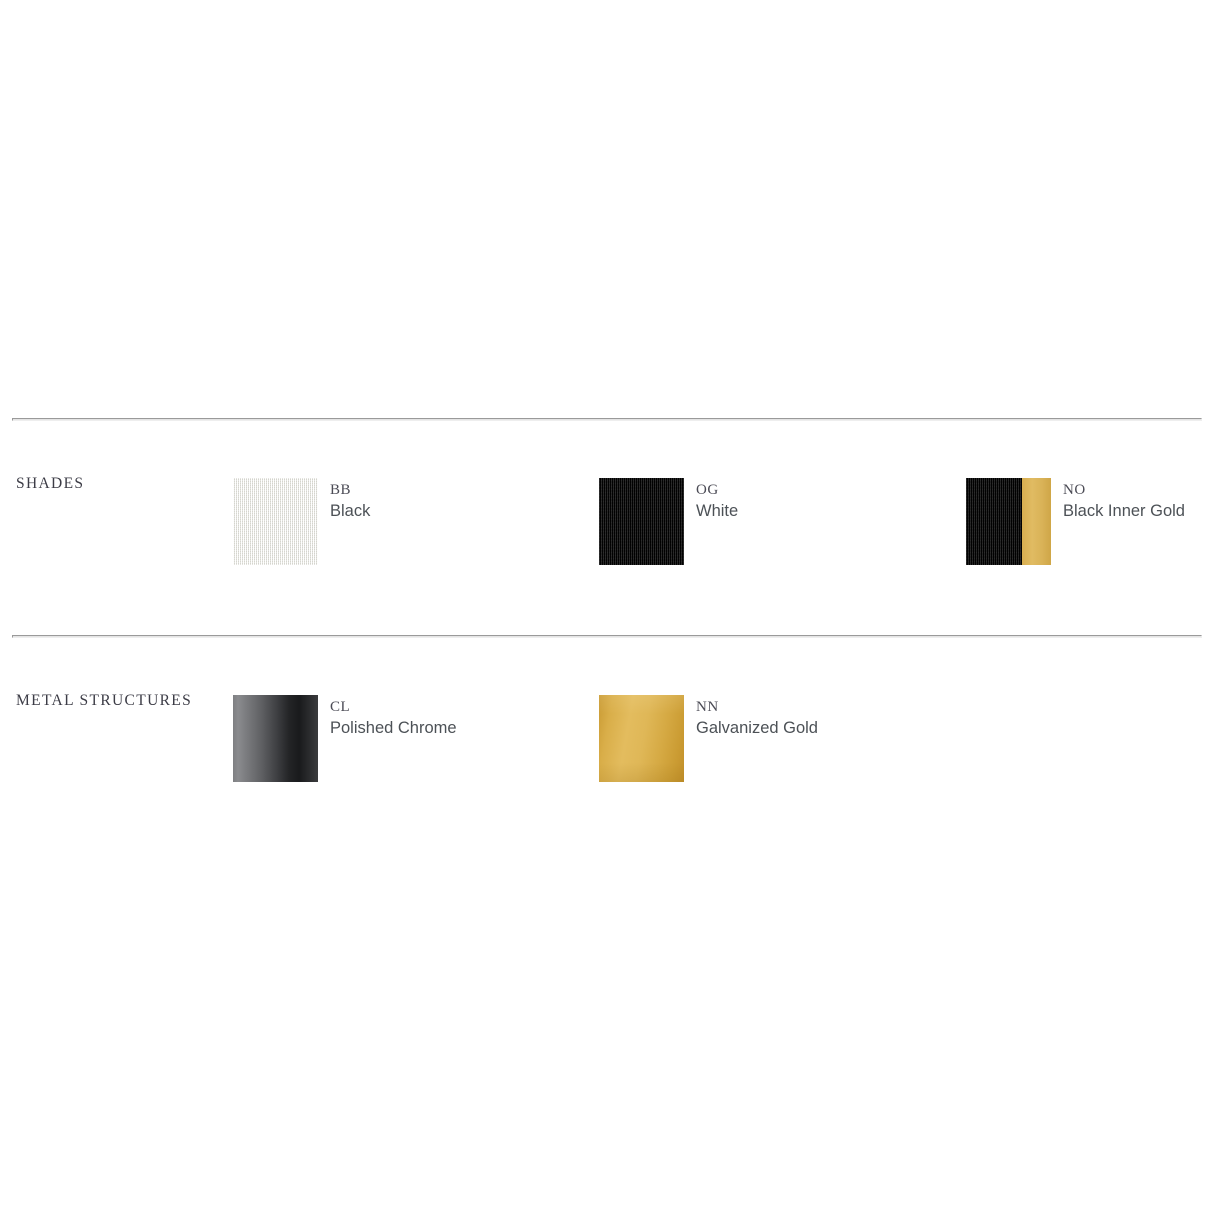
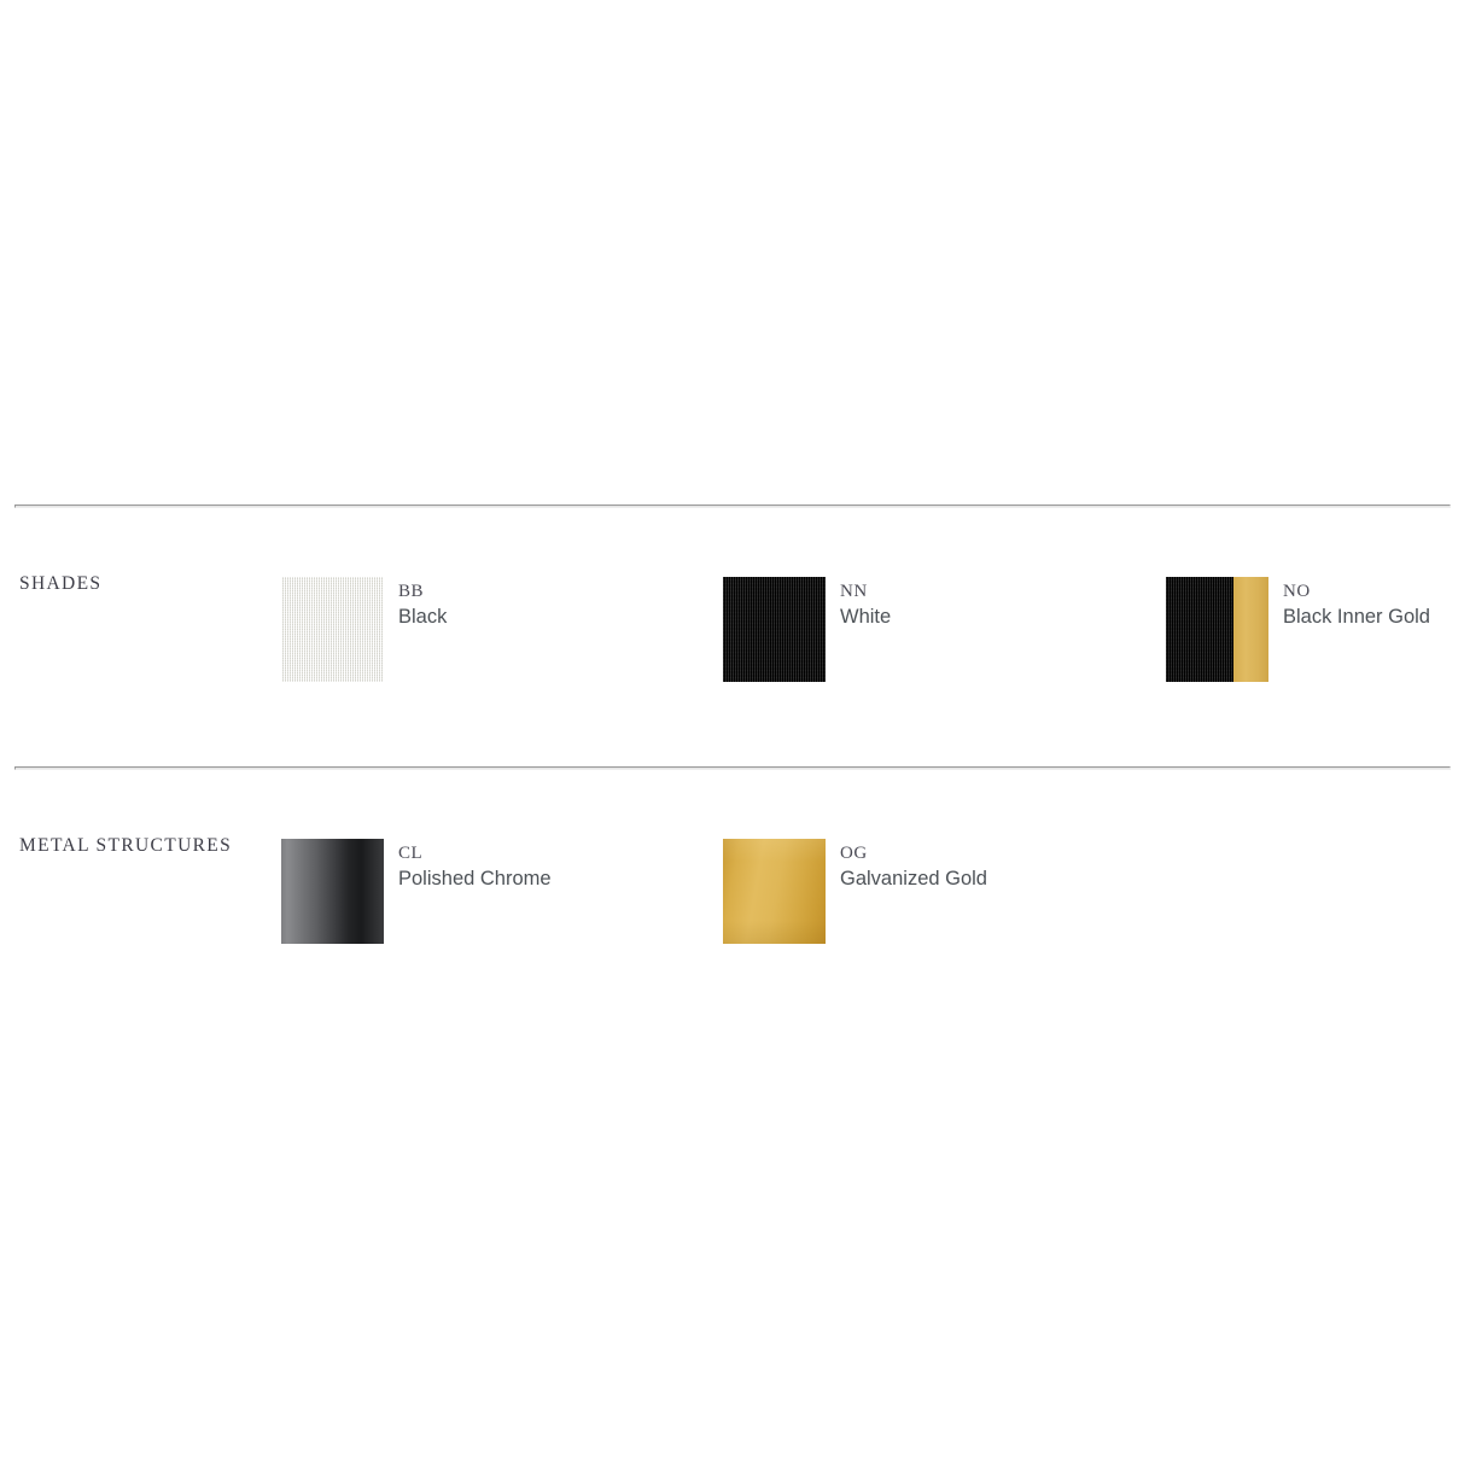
  SHADES
  BB
  Black
- OG
+ NN
  White
  NO
  Black Inner Gold
  METAL STRUCTURES
  CL
  Polished Chrome
- NN
+ OG
  Galvanized Gold
